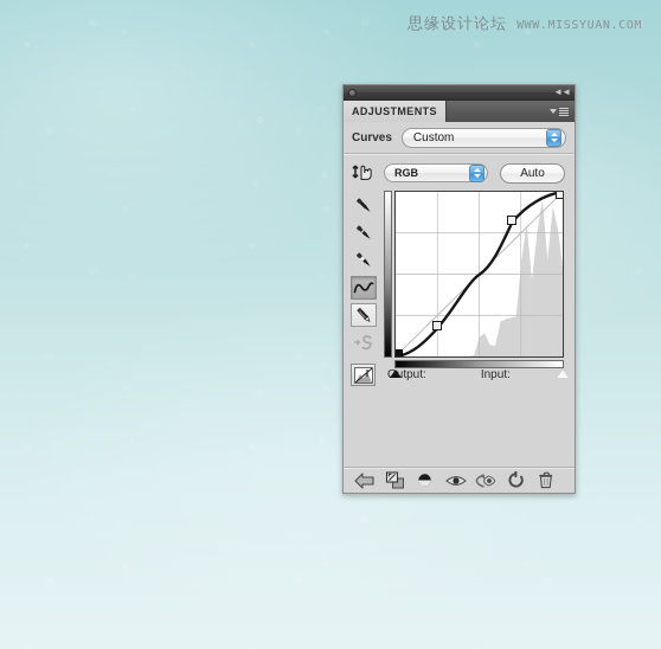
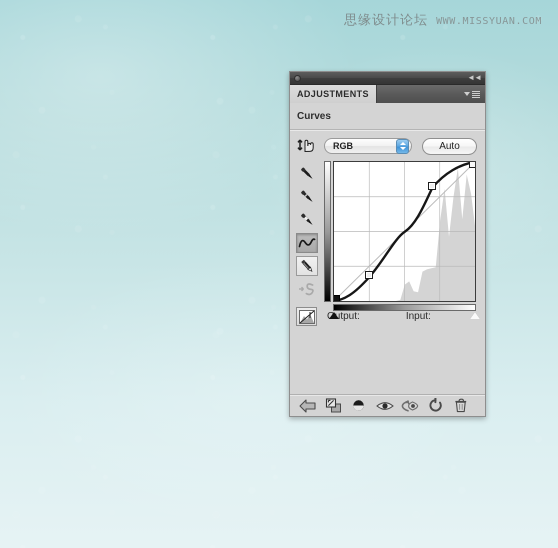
  思缘设计论坛
  WWW.MISSYUAN.COM
  ◄◄
  ADJUSTMENTS
  Curves
- Custom
  RGB
  Auto
  Output:
  Input:
